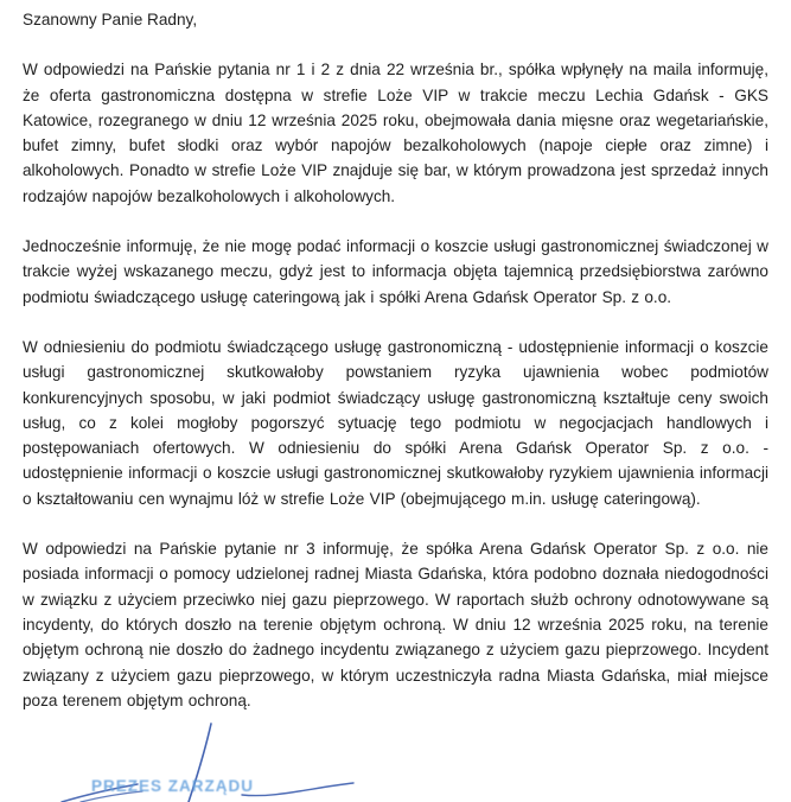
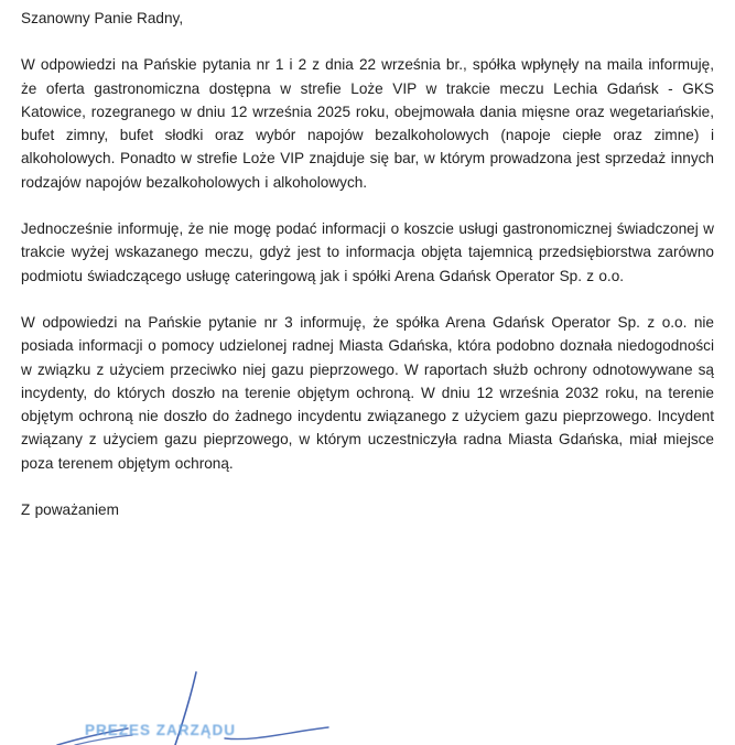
  Szanowny Panie Radny,
  W odpowiedzi na Pańskie pytania nr 1 i 2 z dnia 22 września br., spółka wpłynęły na maila informuję, że oferta gastronomiczna dostępna w strefie Loże VIP w trakcie meczu Lechia Gdańsk - GKS Katowice, rozegranego w dniu 12 września 2025 roku, obejmowała dania mięsne oraz wegetariańskie, bufet zimny, bufet słodki oraz wybór napojów bezalkoholowych (napoje ciepłe oraz zimne) i alkoholowych. Ponadto w strefie Loże VIP znajduje się bar, w którym prowadzona jest sprzedaż innych rodzajów napojów bezalkoholowych i alkoholowych.
  Jednocześnie informuję, że nie mogę podać informacji o koszcie usługi gastronomicznej świadczonej w trakcie wyżej wskazanego meczu, gdyż jest to informacja objęta tajemnicą przedsiębiorstwa zarówno podmiotu świadczącego usługę cateringową jak i spółki Arena Gdańsk Operator Sp. z o.o.
- W odniesieniu do podmiotu świadczącego usługę gastronomiczną - udostępnienie informacji o koszcie usługi gastronomicznej skutkowałoby powstaniem ryzyka ujawnienia wobec podmiotów konkurencyjnych sposobu, w jaki podmiot świadczący usługę gastronomiczną kształtuje ceny swoich usług, co z kolei mogłoby pogorszyć sytuację tego podmiotu w negocjacjach handlowych i postępowaniach ofertowych. W odniesieniu do spółki Arena Gdańsk Operator Sp. z o.o. - udostępnienie informacji o koszcie usługi gastronomicznej skutkowałoby ryzykiem ujawnienia informacji o kształtowaniu cen wynajmu lóż w strefie Loże VIP (obejmującego m.in. usługę cateringową).
- W odpowiedzi na Pańskie pytanie nr 3 informuję, że spółka Arena Gdańsk Operator Sp. z o.o. nie posiada informacji o pomocy udzielonej radnej Miasta Gdańska, która podobno doznała niedogodności w związku z użyciem przeciwko niej gazu pieprzowego. W raportach służb ochrony odnotowywane są incydenty, do których doszło na terenie objętym ochroną. W dniu 12 września 2025 roku, na terenie objętym ochroną nie doszło do żadnego incydentu związanego z użyciem gazu pieprzowego. Incydent związany z użyciem gazu pieprzowego, w którym uczestniczyła radna Miasta Gdańska, miał miejsce poza terenem objętym ochroną.
+ W odpowiedzi na Pańskie pytanie nr 3 informuję, że spółka Arena Gdańsk Operator Sp. z o.o. nie posiada informacji o pomocy udzielonej radnej Miasta Gdańska, która podobno doznała niedogodności w związku z użyciem przeciwko niej gazu pieprzowego. W raportach służb ochrony odnotowywane są incydenty, do których doszło na terenie objętym ochroną. W dniu 12 września 2032 roku, na terenie objętym ochroną nie doszło do żadnego incydentu związanego z użyciem gazu pieprzowego. Incydent związany z użyciem gazu pieprzowego, w którym uczestniczyła radna Miasta Gdańska, miał miejsce poza terenem objętym ochroną.
+ Z poważaniem
  PREZES ZARZĄDU
